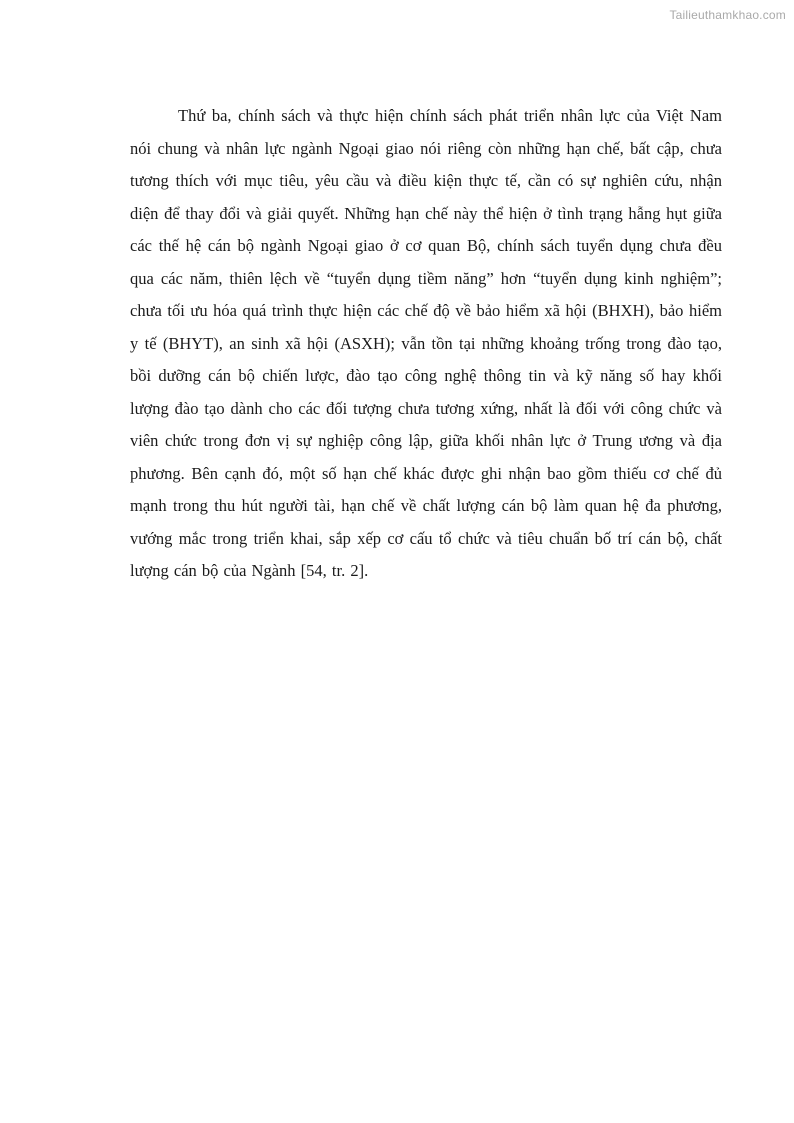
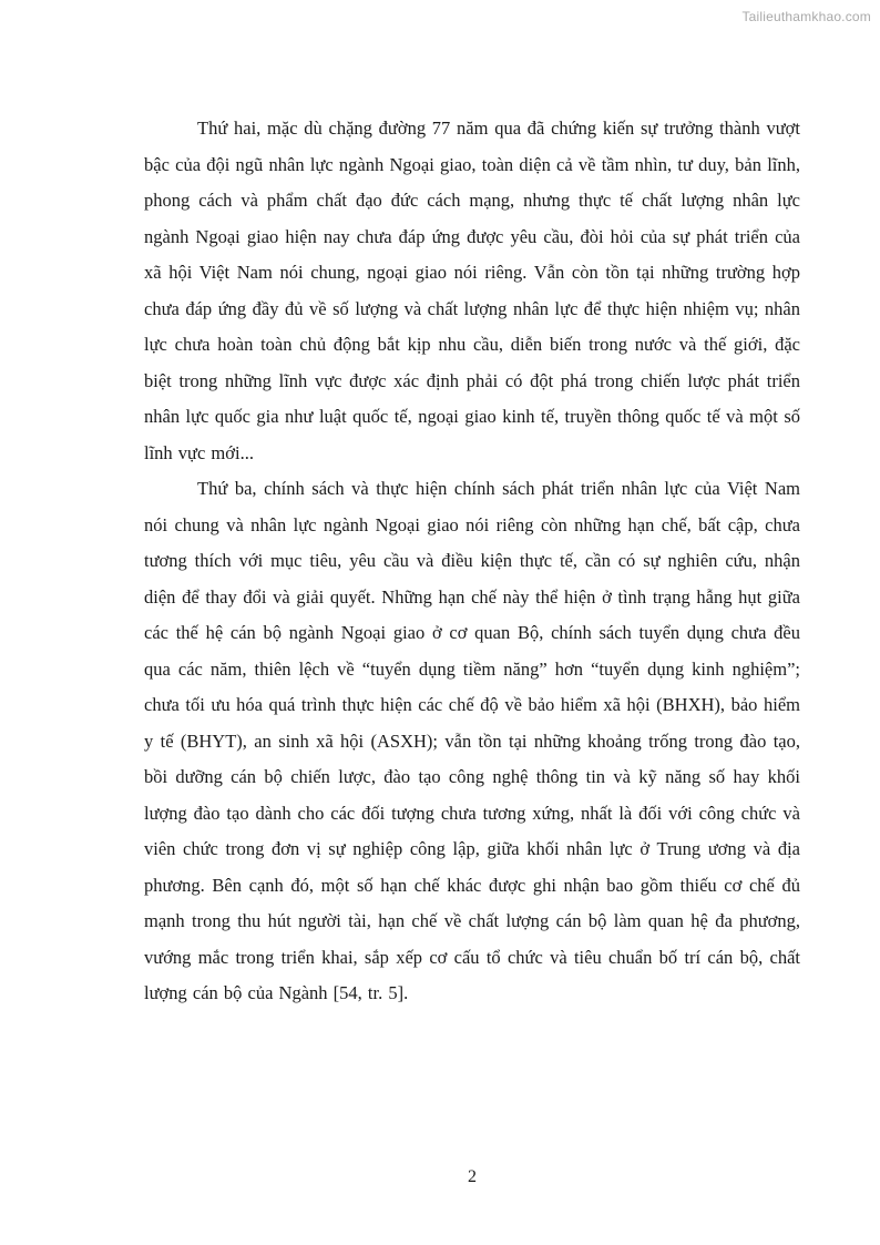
  Tailieuthamkhao.com
+ Thứ hai, mặc dù chặng đường 77 năm qua đã chứng kiến sự trưởng thành vượt bậc của đội ngũ nhân lực ngành Ngoại giao, toàn diện cả về tầm nhìn, tư duy, bản lĩnh, phong cách và phẩm chất đạo đức cách mạng, nhưng thực tế chất lượng nhân lực ngành Ngoại giao hiện nay chưa đáp ứng được yêu cầu, đòi hỏi của sự phát triển của xã hội Việt Nam nói chung, ngoại giao nói riêng. Vẫn còn tồn tại những trường hợp chưa đáp ứng đầy đủ về số lượng và chất lượng nhân lực để thực hiện nhiệm vụ; nhân lực chưa hoàn toàn chủ động bắt kịp nhu cầu, diễn biến trong nước và thế giới, đặc biệt trong những lĩnh vực được xác định phải có đột phá trong chiến lược phát triển nhân lực quốc gia như luật quốc tế, ngoại giao kinh tế, truyền thông quốc tế và một số lĩnh vực mới...
- Thứ ba, chính sách và thực hiện chính sách phát triển nhân lực của Việt Nam nói chung và nhân lực ngành Ngoại giao nói riêng còn những hạn chế, bất cập, chưa tương thích với mục tiêu, yêu cầu và điều kiện thực tế, cần có sự nghiên cứu, nhận diện để thay đổi và giải quyết. Những hạn chế này thể hiện ở tình trạng hẫng hụt giữa các thế hệ cán bộ ngành Ngoại giao ở cơ quan Bộ, chính sách tuyển dụng chưa đều qua các năm, thiên lệch về “tuyển dụng tiềm năng” hơn “tuyển dụng kinh nghiệm”; chưa tối ưu hóa quá trình thực hiện các chế độ về bảo hiểm xã hội (BHXH), bảo hiểm y tế (BHYT), an sinh xã hội (ASXH); vẫn tồn tại những khoảng trống trong đào tạo, bồi dưỡng cán bộ chiến lược, đào tạo công nghệ thông tin và kỹ năng số hay khối lượng đào tạo dành cho các đối tượng chưa tương xứng, nhất là đối với công chức và viên chức trong đơn vị sự nghiệp công lập, giữa khối nhân lực ở Trung ương và địa phương. Bên cạnh đó, một số hạn chế khác được ghi nhận bao gồm thiếu cơ chế đủ mạnh trong thu hút người tài, hạn chế về chất lượng cán bộ làm quan hệ đa phương, vướng mắc trong triển khai, sắp xếp cơ cấu tổ chức và tiêu chuẩn bố trí cán bộ, chất lượng cán bộ của Ngành [54, tr. 2].
+ Thứ ba, chính sách và thực hiện chính sách phát triển nhân lực của Việt Nam nói chung và nhân lực ngành Ngoại giao nói riêng còn những hạn chế, bất cập, chưa tương thích với mục tiêu, yêu cầu và điều kiện thực tế, cần có sự nghiên cứu, nhận diện để thay đổi và giải quyết. Những hạn chế này thể hiện ở tình trạng hẫng hụt giữa các thế hệ cán bộ ngành Ngoại giao ở cơ quan Bộ, chính sách tuyển dụng chưa đều qua các năm, thiên lệch về “tuyển dụng tiềm năng” hơn “tuyển dụng kinh nghiệm”; chưa tối ưu hóa quá trình thực hiện các chế độ về bảo hiểm xã hội (BHXH), bảo hiểm y tế (BHYT), an sinh xã hội (ASXH); vẫn tồn tại những khoảng trống trong đào tạo, bồi dưỡng cán bộ chiến lược, đào tạo công nghệ thông tin và kỹ năng số hay khối lượng đào tạo dành cho các đối tượng chưa tương xứng, nhất là đối với công chức và viên chức trong đơn vị sự nghiệp công lập, giữa khối nhân lực ở Trung ương và địa phương. Bên cạnh đó, một số hạn chế khác được ghi nhận bao gồm thiếu cơ chế đủ mạnh trong thu hút người tài, hạn chế về chất lượng cán bộ làm quan hệ đa phương, vướng mắc trong triển khai, sắp xếp cơ cấu tổ chức và tiêu chuẩn bố trí cán bộ, chất lượng cán bộ của Ngành [54, tr. 5].
+ 2
